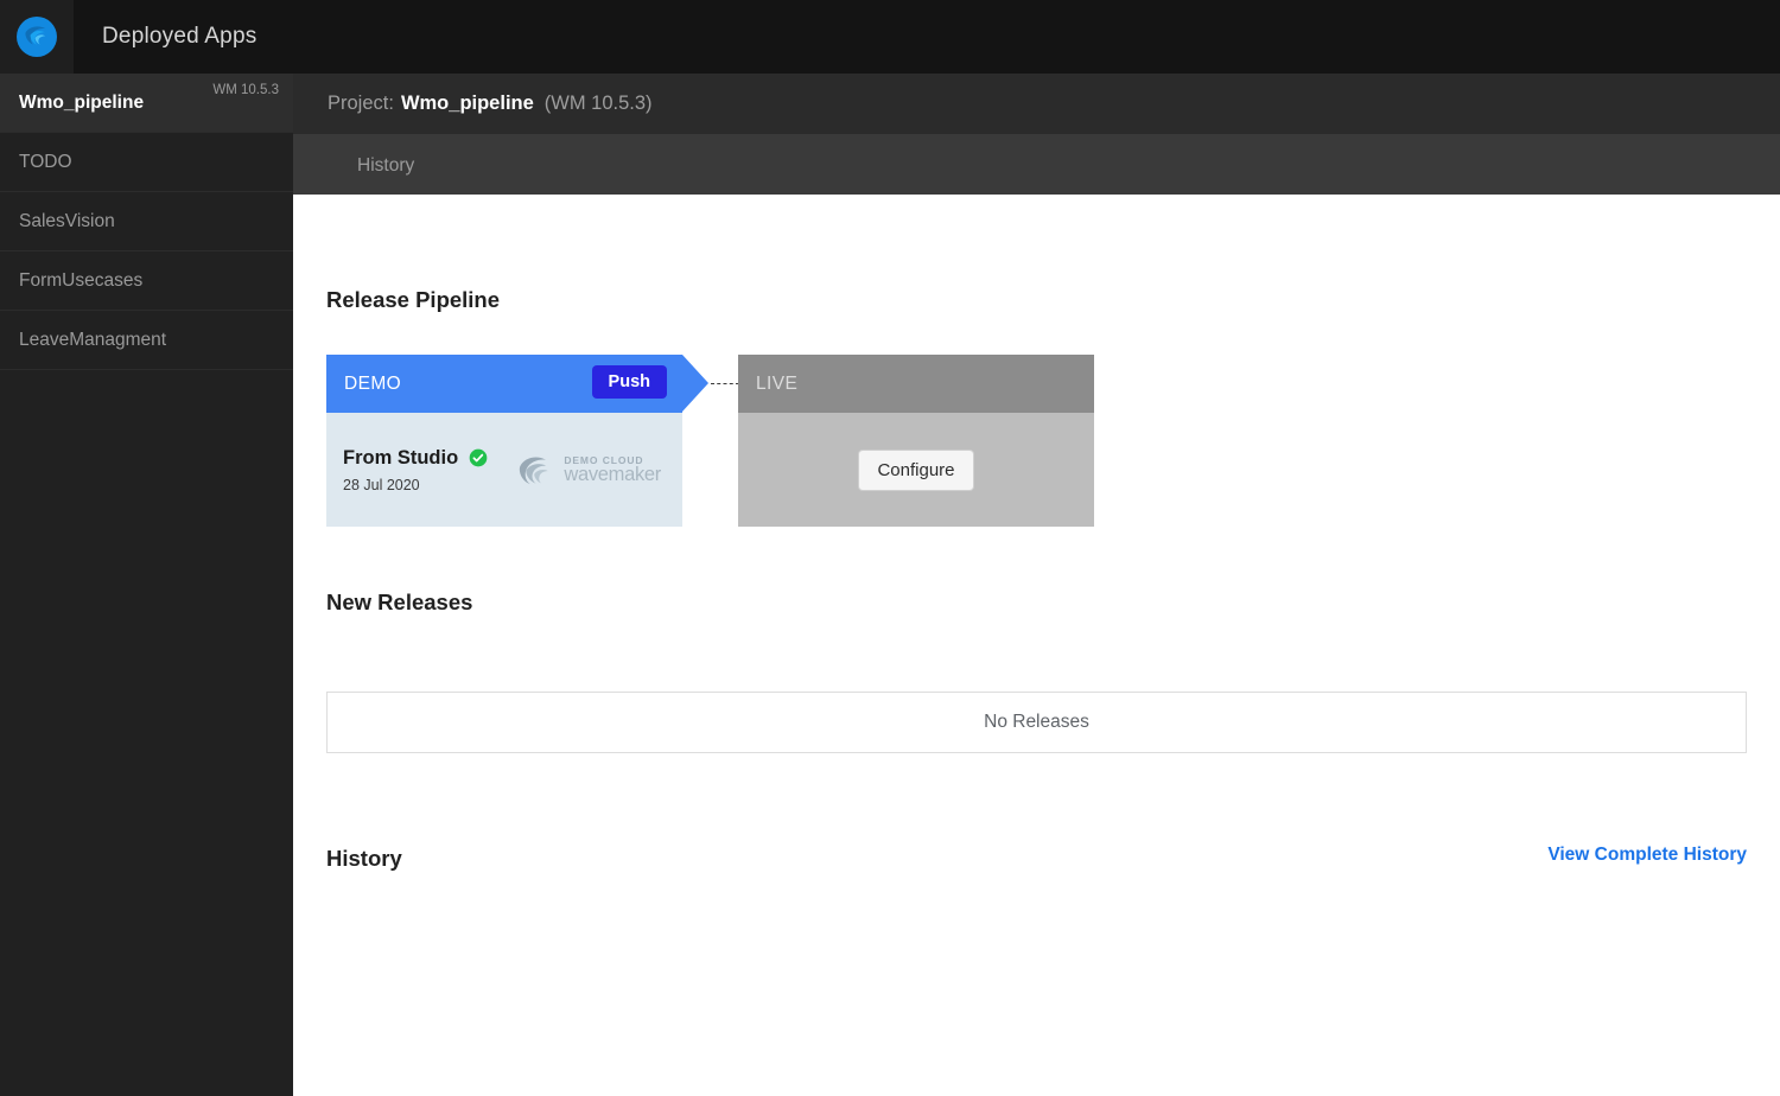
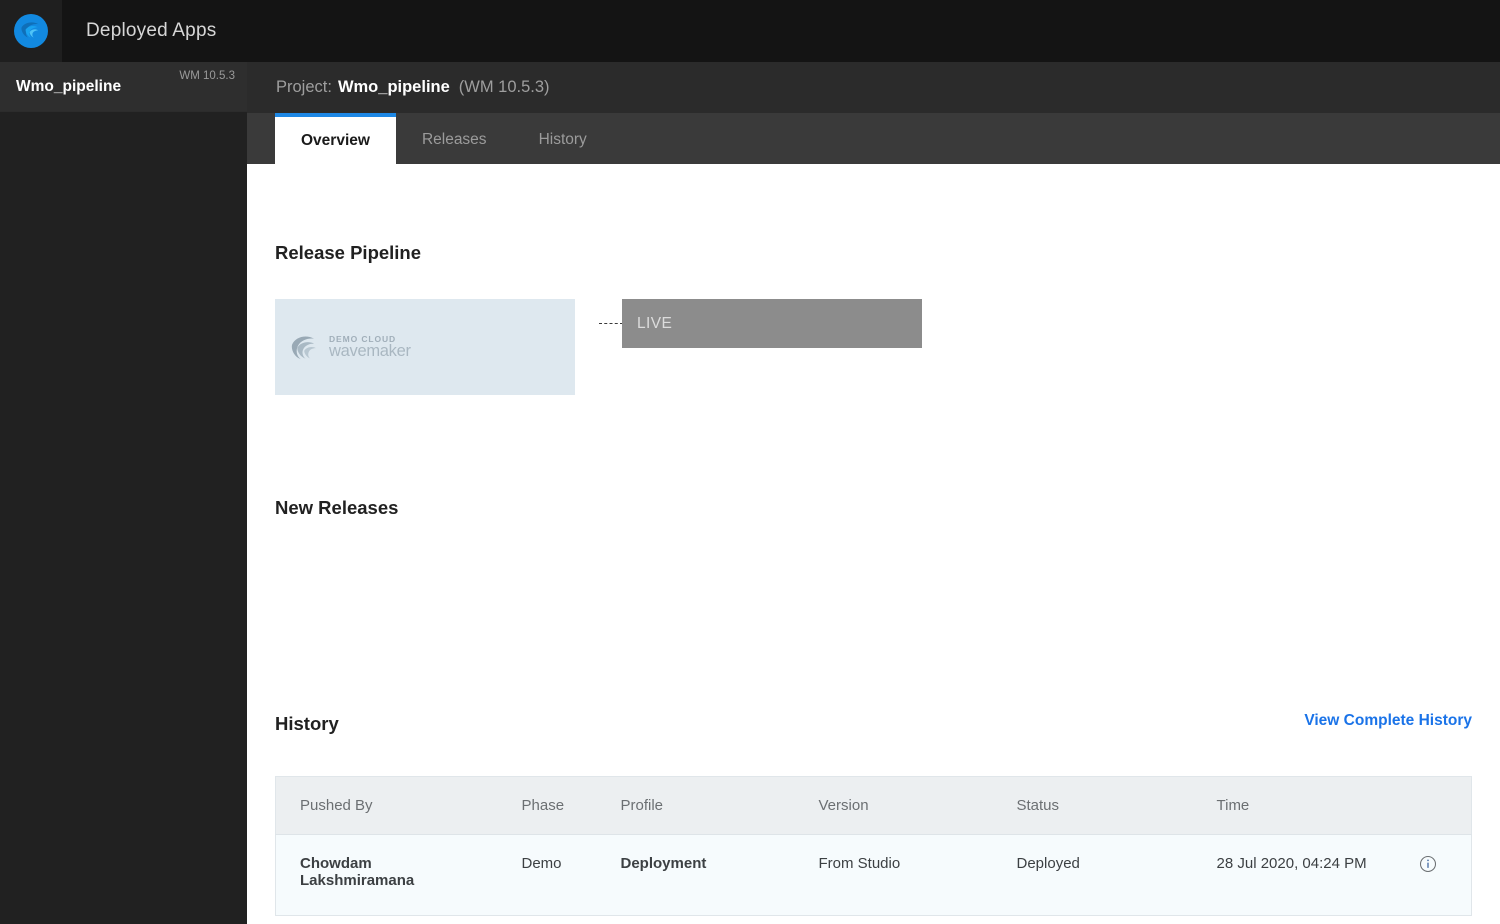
  Deployed Apps
  Wmo_pipeline
  WM 10.5.3
- TODO
- SalesVision
- FormUsecases
- LeaveManagment
  Project:
  Wmo_pipeline
  (WM 10.5.3)
+ Overview
+ Releases
  History
  Release Pipeline
- DEMO
- Push
- From Studio
- 28 Jul 2020
  DEMO CLOUD
  wavemaker
  LIVE
- Configure
  New Releases
- No Releases
  History
  View Complete History
+ Pushed By	Phase	Profile	Version	Status	Time
+ Chowdam Lakshmiramana	Demo	Deployment	From Studio	Deployed	28 Jul 2020, 04:24 PM
